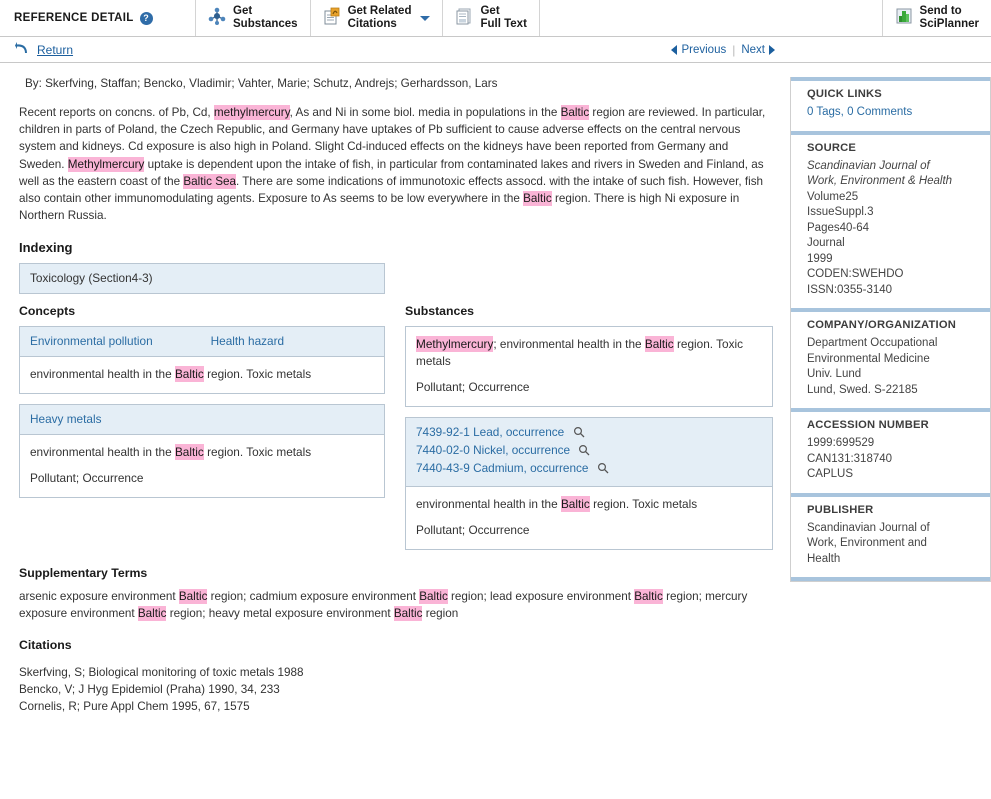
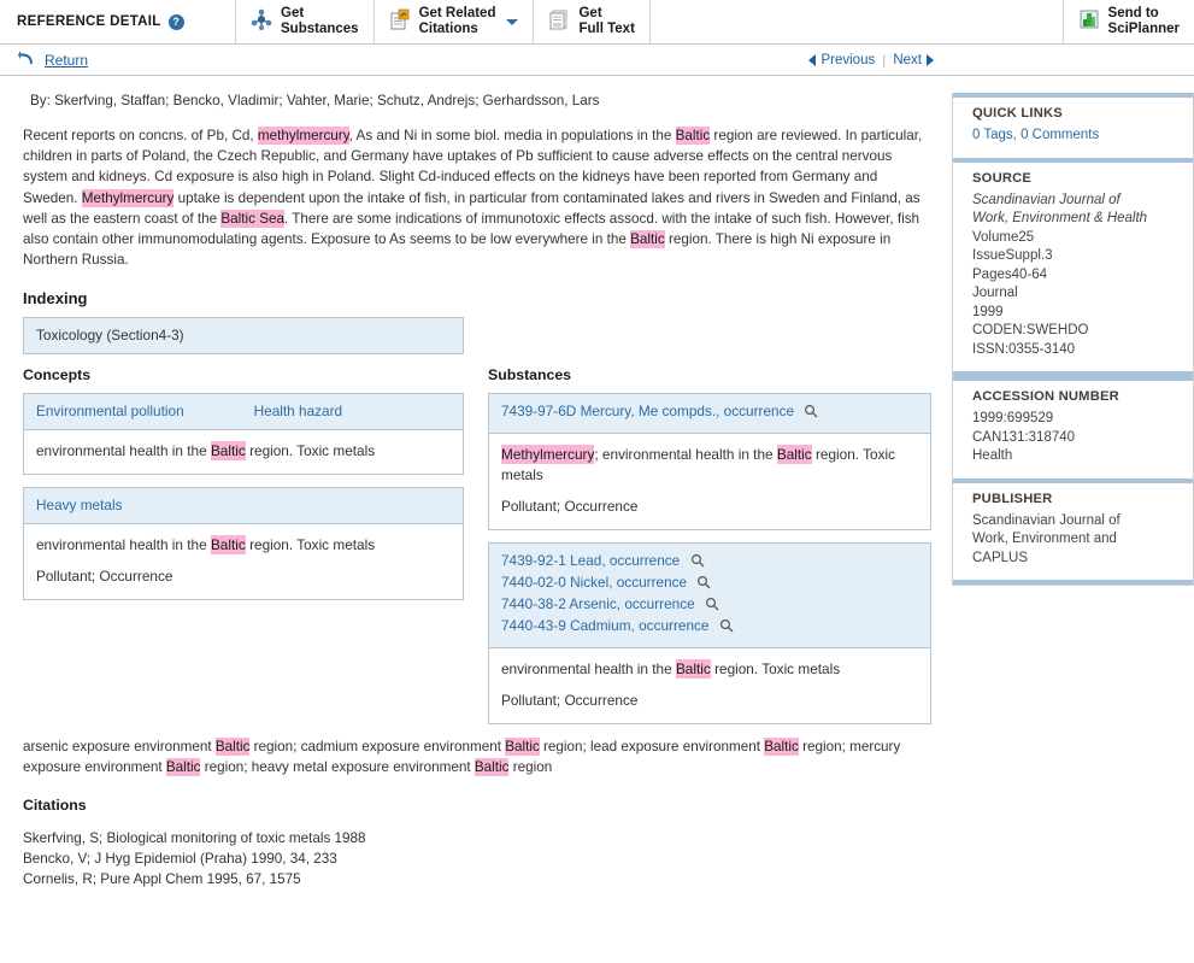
  REFERENCE DETAIL
  ?
  Get
  Substances
  Get Related
  Citations
  Get
  Full Text
  Send to
  SciPlanner
  Return
  Previous
  |
  Next
  By: Skerfving, Staffan; Bencko, Vladimir; Vahter, Marie; Schutz, Andrejs; Gerhardsson, Lars
  Recent reports on concns. of Pb, Cd, methylmercury, As and Ni in some biol. media in populations in the Baltic region are reviewed. In particular, children in parts of Poland, the Czech Republic, and Germany have uptakes of Pb sufficient to cause adverse effects on the central nervous system and kidneys. Cd exposure is also high in Poland. Slight Cd-induced effects on the kidneys have been reported from Germany and Sweden. Methylmercury uptake is dependent upon the intake of fish, in particular from contaminated lakes and rivers in Sweden and Finland, as well as the eastern coast of the Baltic Sea. There are some indications of immunotoxic effects assocd. with the intake of such fish. However, fish also contain other immunomodulating agents. Exposure to As seems to be low everywhere in the Baltic region. There is high Ni exposure in Northern Russia.
  Indexing
  Toxicology (Section4-3)
  Concepts
  Environmental pollution Health hazard
  environmental health in the Baltic region. Toxic metals
  Heavy metals
  environmental health in the Baltic region. Toxic metals
  Pollutant; Occurrence
  Substances
+ 7439-97-6D Mercury, Me compds., occurrence
  Methylmercury; environmental health in the Baltic region. Toxic metals
  Pollutant; Occurrence
  7439-92-1 Lead, occurrence
  7440-02-0 Nickel, occurrence
+ 7440-38-2 Arsenic, occurrence
  7440-43-9 Cadmium, occurrence
  environmental health in the Baltic region. Toxic metals
  Pollutant; Occurrence
- Supplementary Terms
  arsenic exposure environment Baltic region; cadmium exposure environment Baltic region; lead exposure environment Baltic region; mercury exposure environment Baltic region; heavy metal exposure environment Baltic region
  Citations
  Skerfving, S; Biological monitoring of toxic metals 1988
  Bencko, V; J Hyg Epidemiol (Praha) 1990, 34, 233
  Cornelis, R; Pure Appl Chem 1995, 67, 1575
  QUICK LINKS
  0 Tags, 0 Comments
  SOURCE
  Scandinavian Journal of
  Work, Environment & Health
  Volume25
  IssueSuppl.3
  Pages40-64
  Journal
  1999
  CODEN:SWEHDO
  ISSN:0355-3140
- COMPANY/ORGANIZATION
- Department Occupational
- Environmental Medicine
- Univ. Lund
- Lund, Swed. S-22185
  ACCESSION NUMBER
  1999:699529
  CAN131:318740
- CAPLUS
+ Health
  PUBLISHER
  Scandinavian Journal of
  Work, Environment and
- Health
+ CAPLUS
